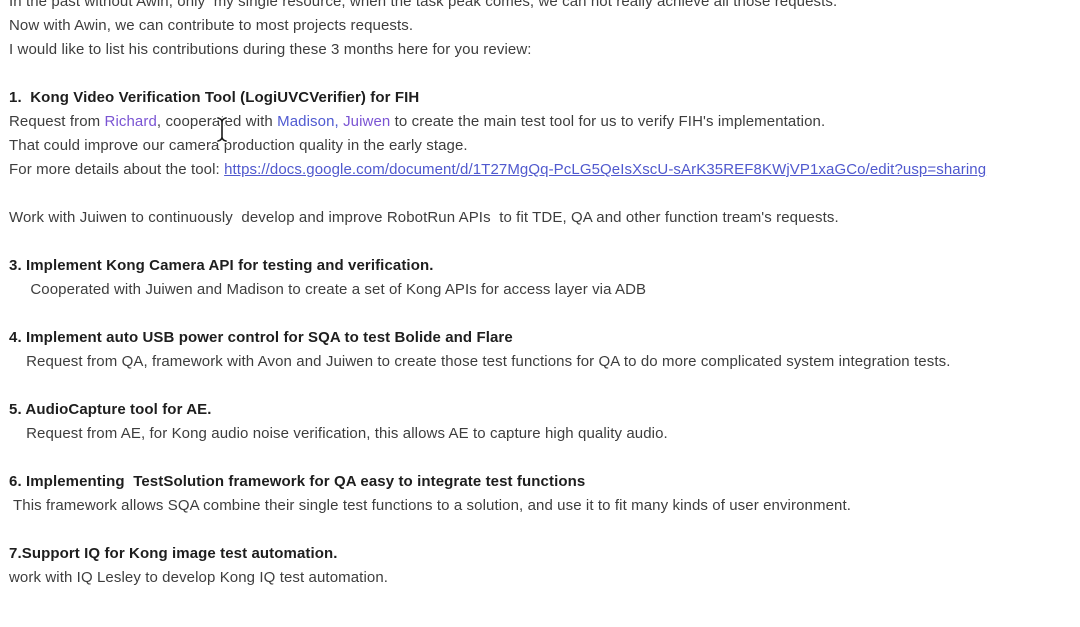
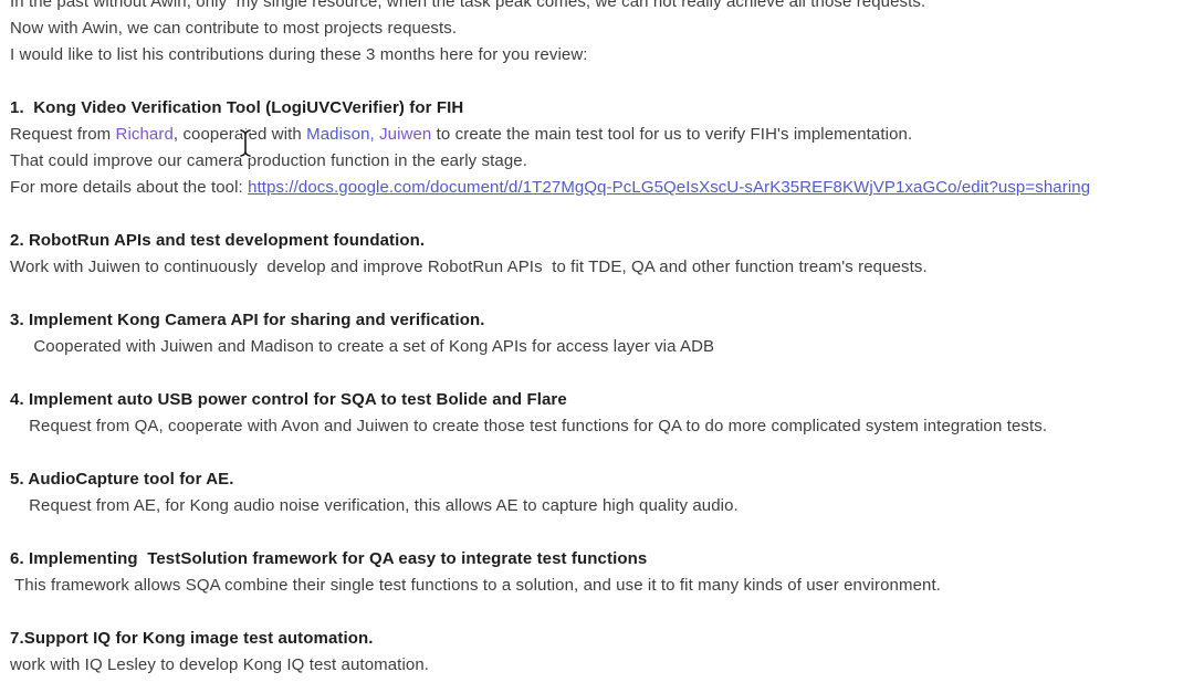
  In the past without Awin, only my single resource, when the task peak comes, we can not really achieve all those requests.
  Now with Awin, we can contribute to most projects requests.
  I would like to list his contributions during these 3 months here for you review:
  1. Kong Video Verification Tool (LogiUVCVerifier) for FIH
  Request from Richard, cooperaed with Madison, Juiwen to create the main test tool for us to verify FIH's implementation.
- That could improve our camera production quality in the early stage.
+ That could improve our camera production function in the early stage.
  For more details about the tool: https://docs.google.com/document/d/1T27MgQq-PcLG5QeIsXscU-sArK35REF8KWjVP1xaGCo/edit?usp=sharing
+ 2. RobotRun APIs and test development foundation.
  Work with Juiwen to continuously develop and improve RobotRun APIs to fit TDE, QA and other function tream's requests.
- 3. Implement Kong Camera API for testing and verification.
+ 3. Implement Kong Camera API for sharing and verification.
  Cooperated with Juiwen and Madison to create a set of Kong APIs for access layer via ADB
  4. Implement auto USB power control for SQA to test Bolide and Flare
- Request from QA, framework with Avon and Juiwen to create those test functions for QA to do more complicated system integration tests.
+ Request from QA, cooperate with Avon and Juiwen to create those test functions for QA to do more complicated system integration tests.
  5. AudioCapture tool for AE.
  Request from AE, for Kong audio noise verification, this allows AE to capture high quality audio.
  6. Implementing TestSolution framework for QA easy to integrate test functions
  This framework allows SQA combine their single test functions to a solution, and use it to fit many kinds of user environment.
  7.Support IQ for Kong image test automation.
  work with IQ Lesley to develop Kong IQ test automation.
